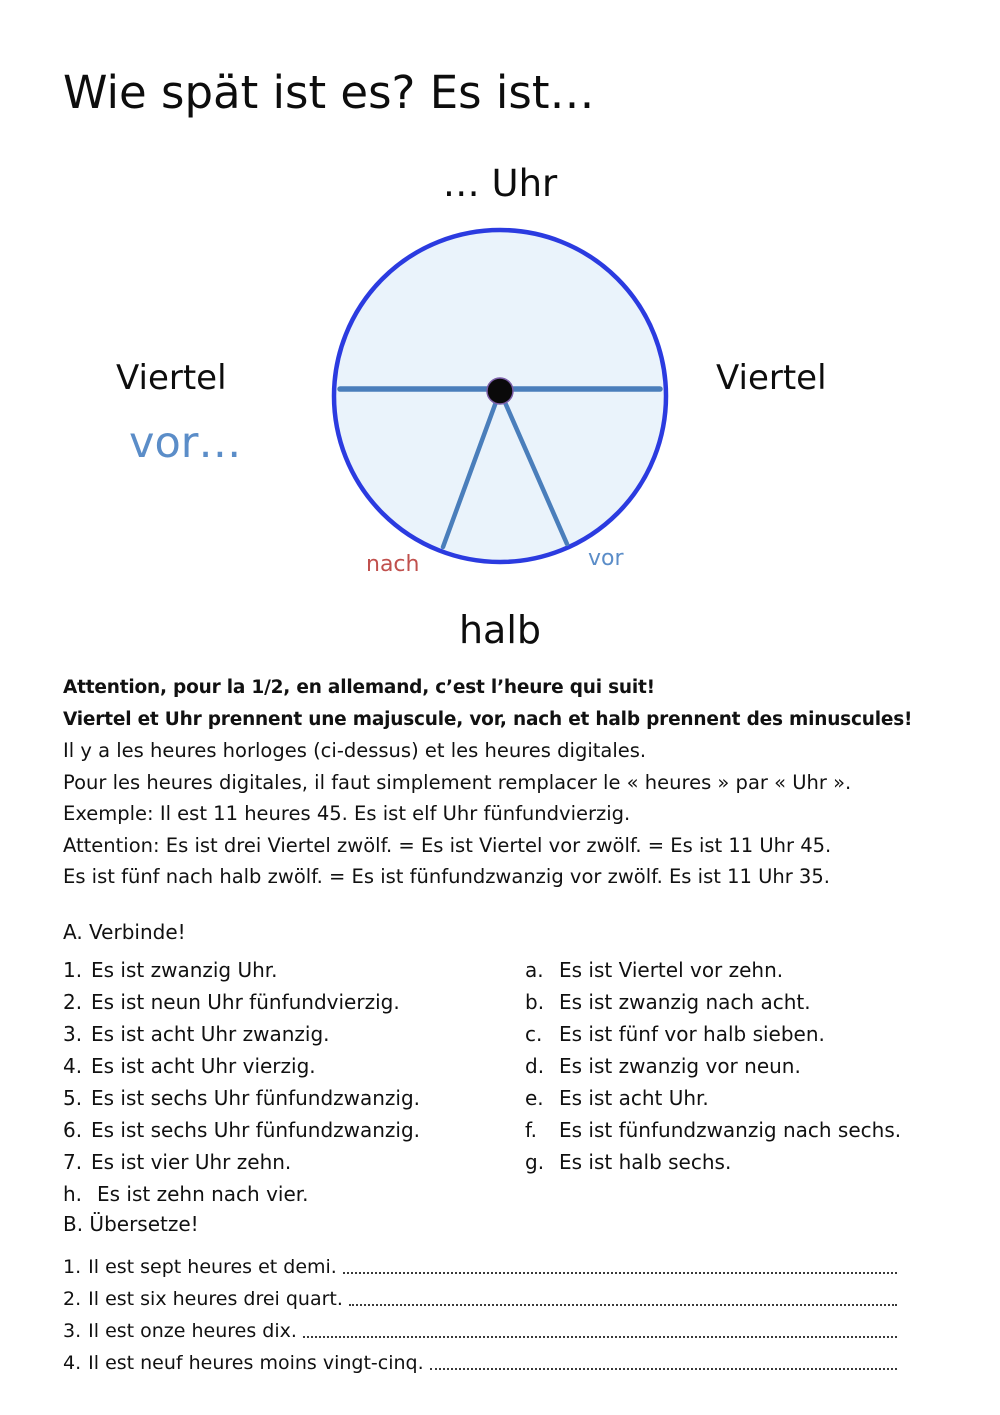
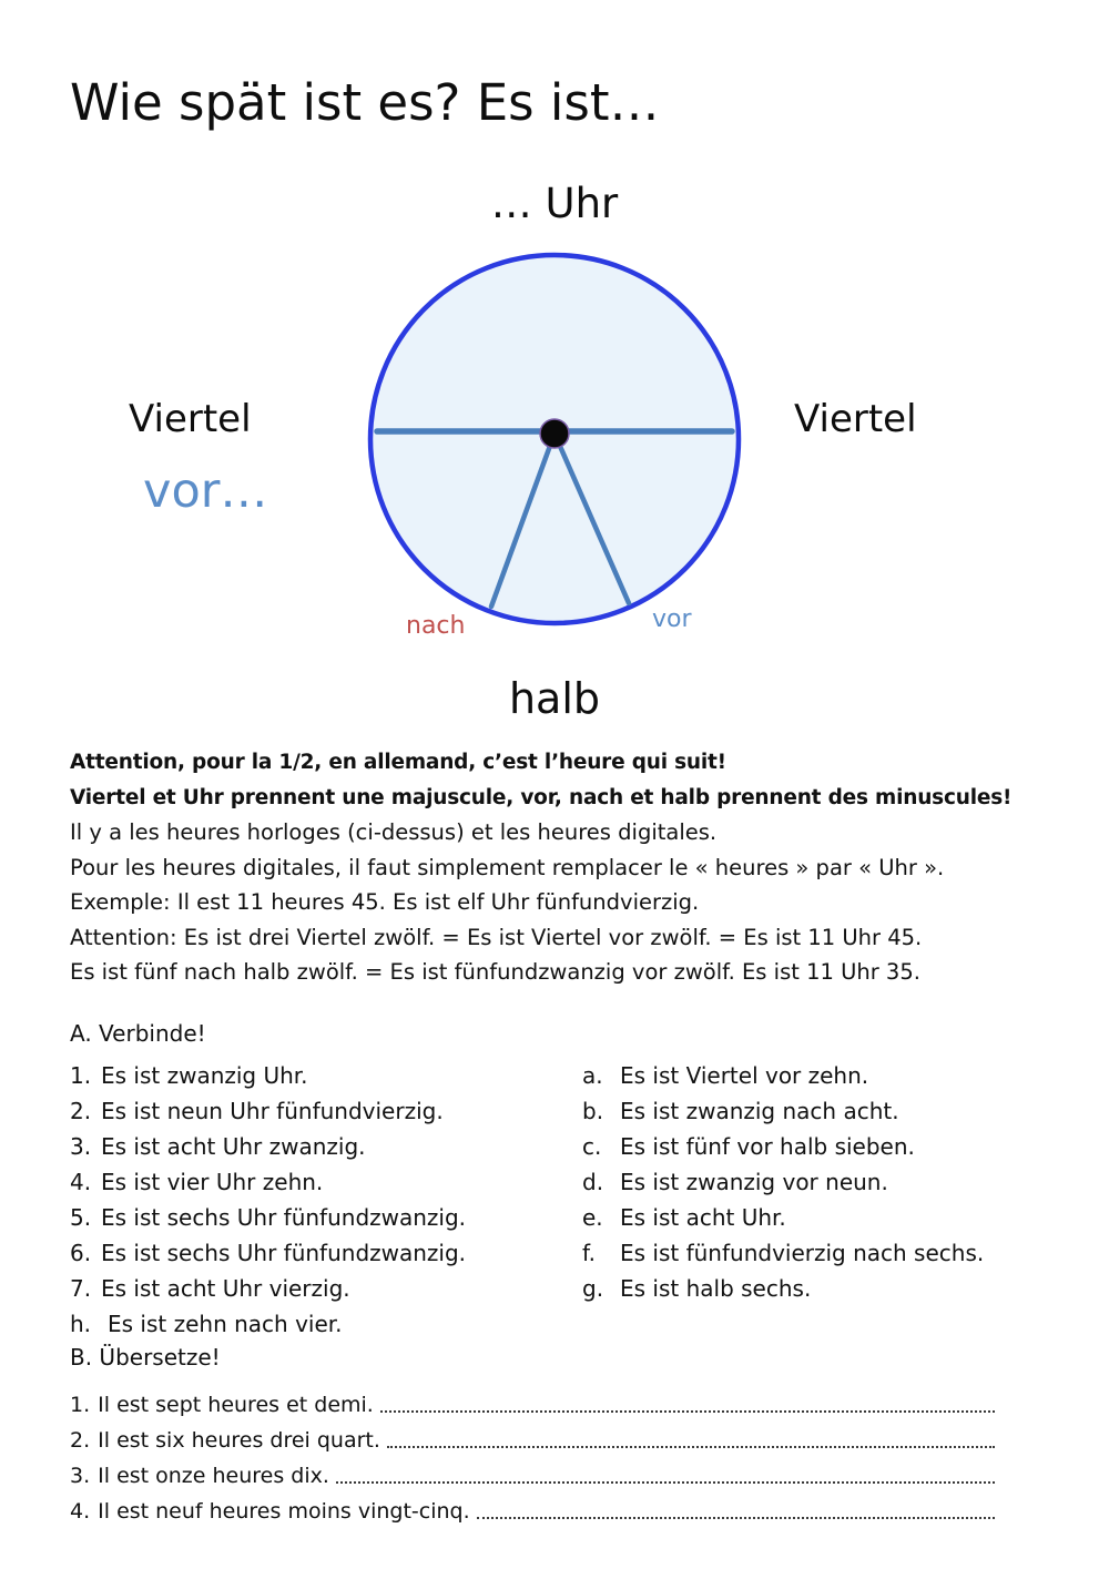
  Wie spät ist es? Es ist…
  … Uhr
  Viertel
  vor…
  Viertel
  nach
  vor
  halb
  Attention, pour la 1/2, en allemand, c’est l’heure qui suit!
  Viertel et Uhr prennent une majuscule, vor, nach et halb prennent des minuscules!
  Il y a les heures horloges (ci-dessus) et les heures digitales.
  Pour les heures digitales, il faut simplement remplacer le « heures » par « Uhr ».
  Exemple: Il est 11 heures 45. Es ist elf Uhr fünfundvierzig.
  Attention: Es ist drei Viertel zwölf. = Es ist Viertel vor zwölf. = Es ist 11 Uhr 45.
  Es ist fünf nach halb zwölf. = Es ist fünfundzwanzig vor zwölf. Es ist 11 Uhr 35.
  A. Verbinde!
  1.
  Es ist zwanzig Uhr.
  a.
  Es ist Viertel vor zehn.
  2.
  Es ist neun Uhr fünfundvierzig.
  b.
  Es ist zwanzig nach acht.
  3.
  Es ist acht Uhr zwanzig.
  c.
  Es ist fünf vor halb sieben.
  4.
- Es ist acht Uhr vierzig.
+ Es ist vier Uhr zehn.
  d.
  Es ist zwanzig vor neun.
  5.
  Es ist sechs Uhr fünfundzwanzig.
  e.
  Es ist acht Uhr.
  6.
  Es ist sechs Uhr fünfundzwanzig.
  f.
- Es ist fünfundzwanzig nach sechs.
+ Es ist fünfundvierzig nach sechs.
  7.
- Es ist vier Uhr zehn.
+ Es ist acht Uhr vierzig.
  g.
  Es ist halb sechs.
  h.
  Es ist zehn nach vier.
  B. Übersetze!
  1.
  Il est sept heures et demi.
  2.
  Il est six heures drei quart.
  3.
  Il est onze heures dix.
  4.
  Il est neuf heures moins vingt-cinq.
